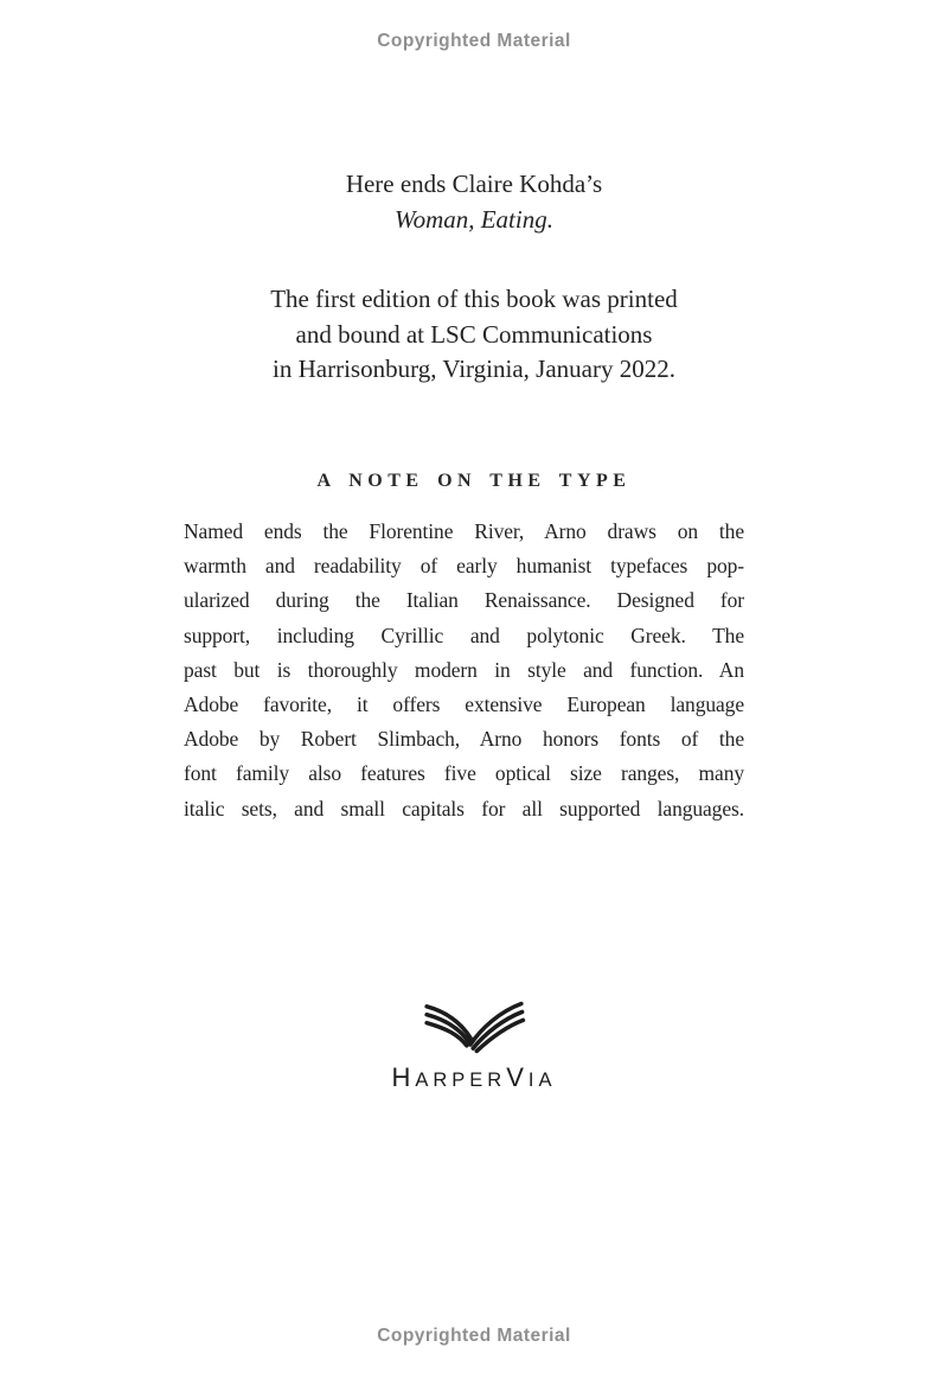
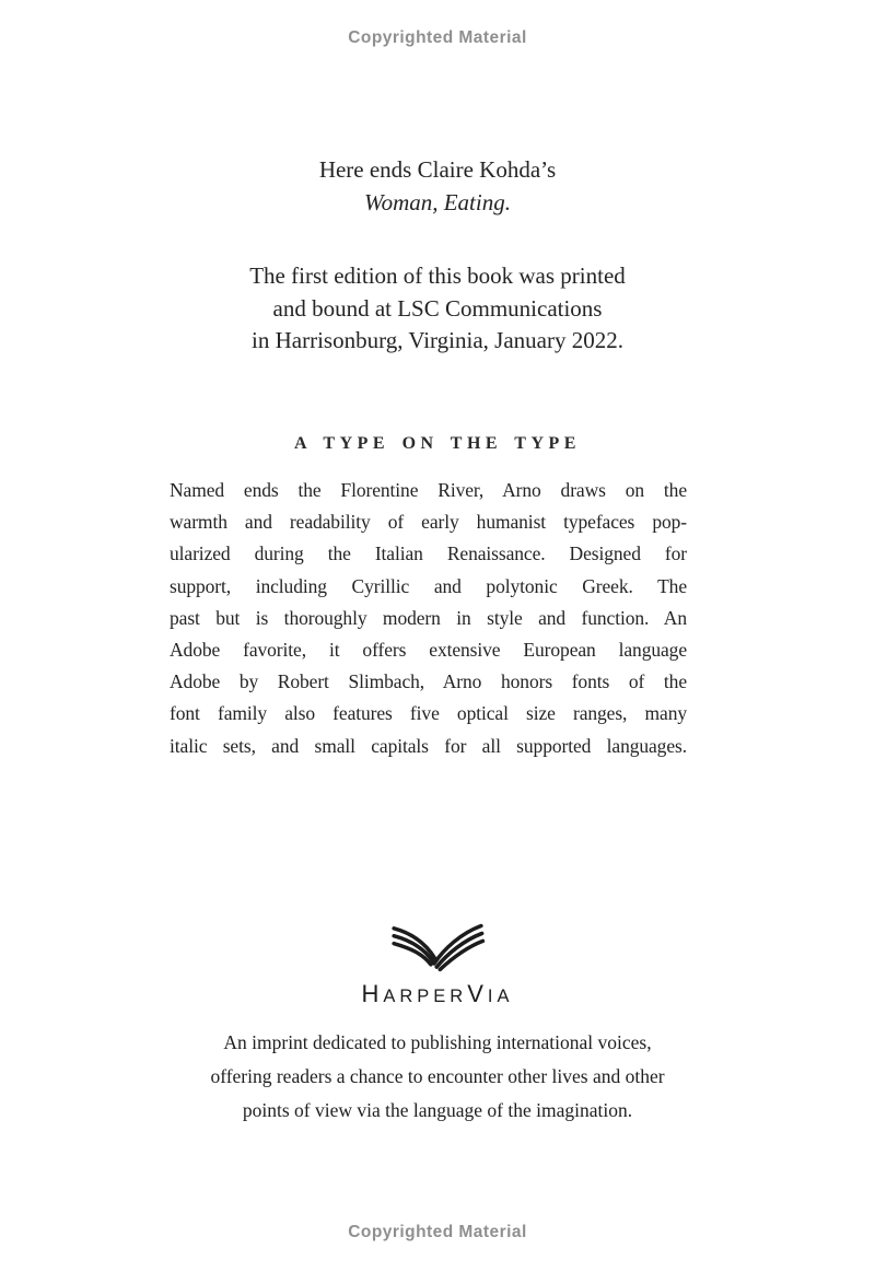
  Copyrighted Material
  Here ends Claire Kohda’s
  Woman, Eating.
  The first edition of this book was printed
  and bound at LSC Communications
  in Harrisonburg, Virginia, January 2022.
- A NOTE ON THE TYPE
+ A TYPE ON THE TYPE
  Named ends the Florentine River, Arno draws on the
  warmth and readability of early humanist typefaces pop-
  ularized during the Italian Renaissance. Designed for
  support, including Cyrillic and polytonic Greek. The
  past but is thoroughly modern in style and function. An
  Adobe favorite, it offers extensive European language
  Adobe by Robert Slimbach, Arno honors fonts of the
  font family also features five optical size ranges, many
  italic sets, and small capitals for all supported languages.
  HARPERVIA
+ An imprint dedicated to publishing international voices,
+ offering readers a chance to encounter other lives and other
+ points of view via the language of the imagination.
  Copyrighted Material
